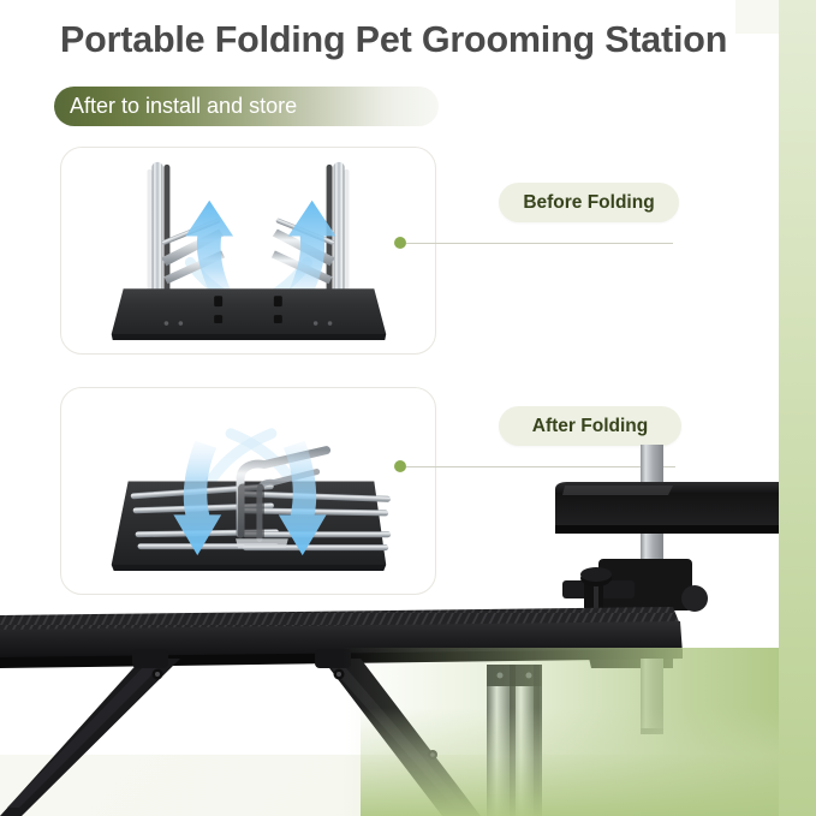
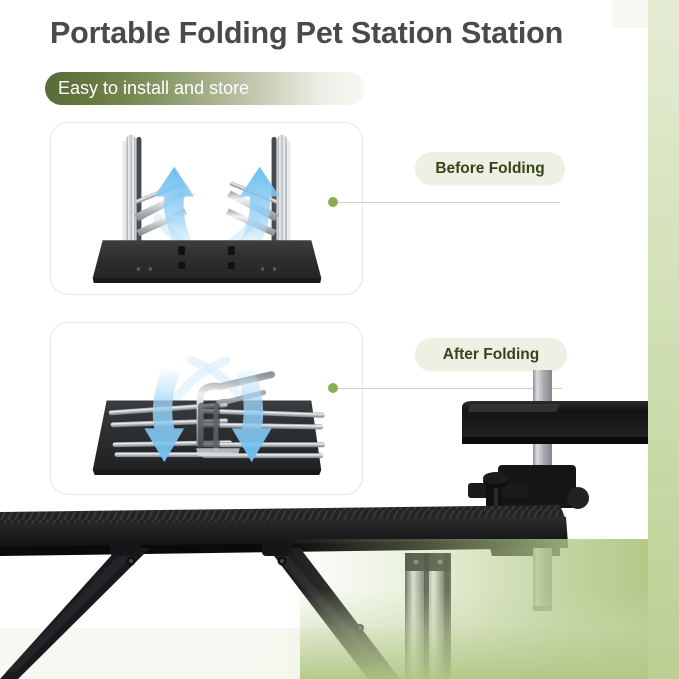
- Portable Folding Pet Grooming Station
+ Portable Folding Pet Station Station
- After to install and store
+ Easy to install and store
  Before Folding
  After Folding
